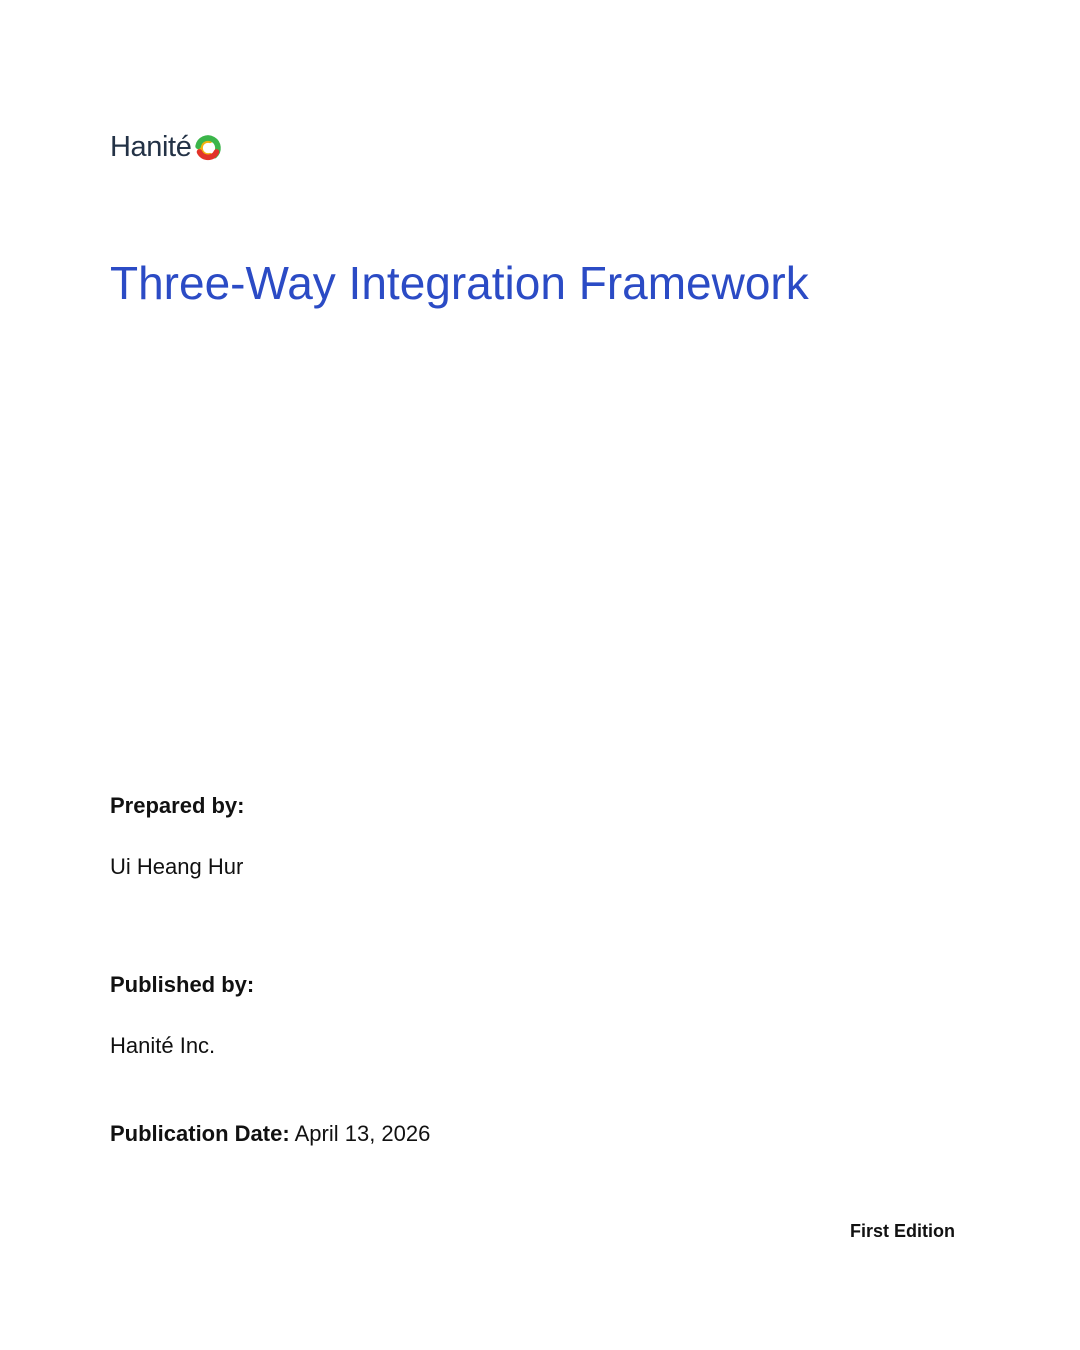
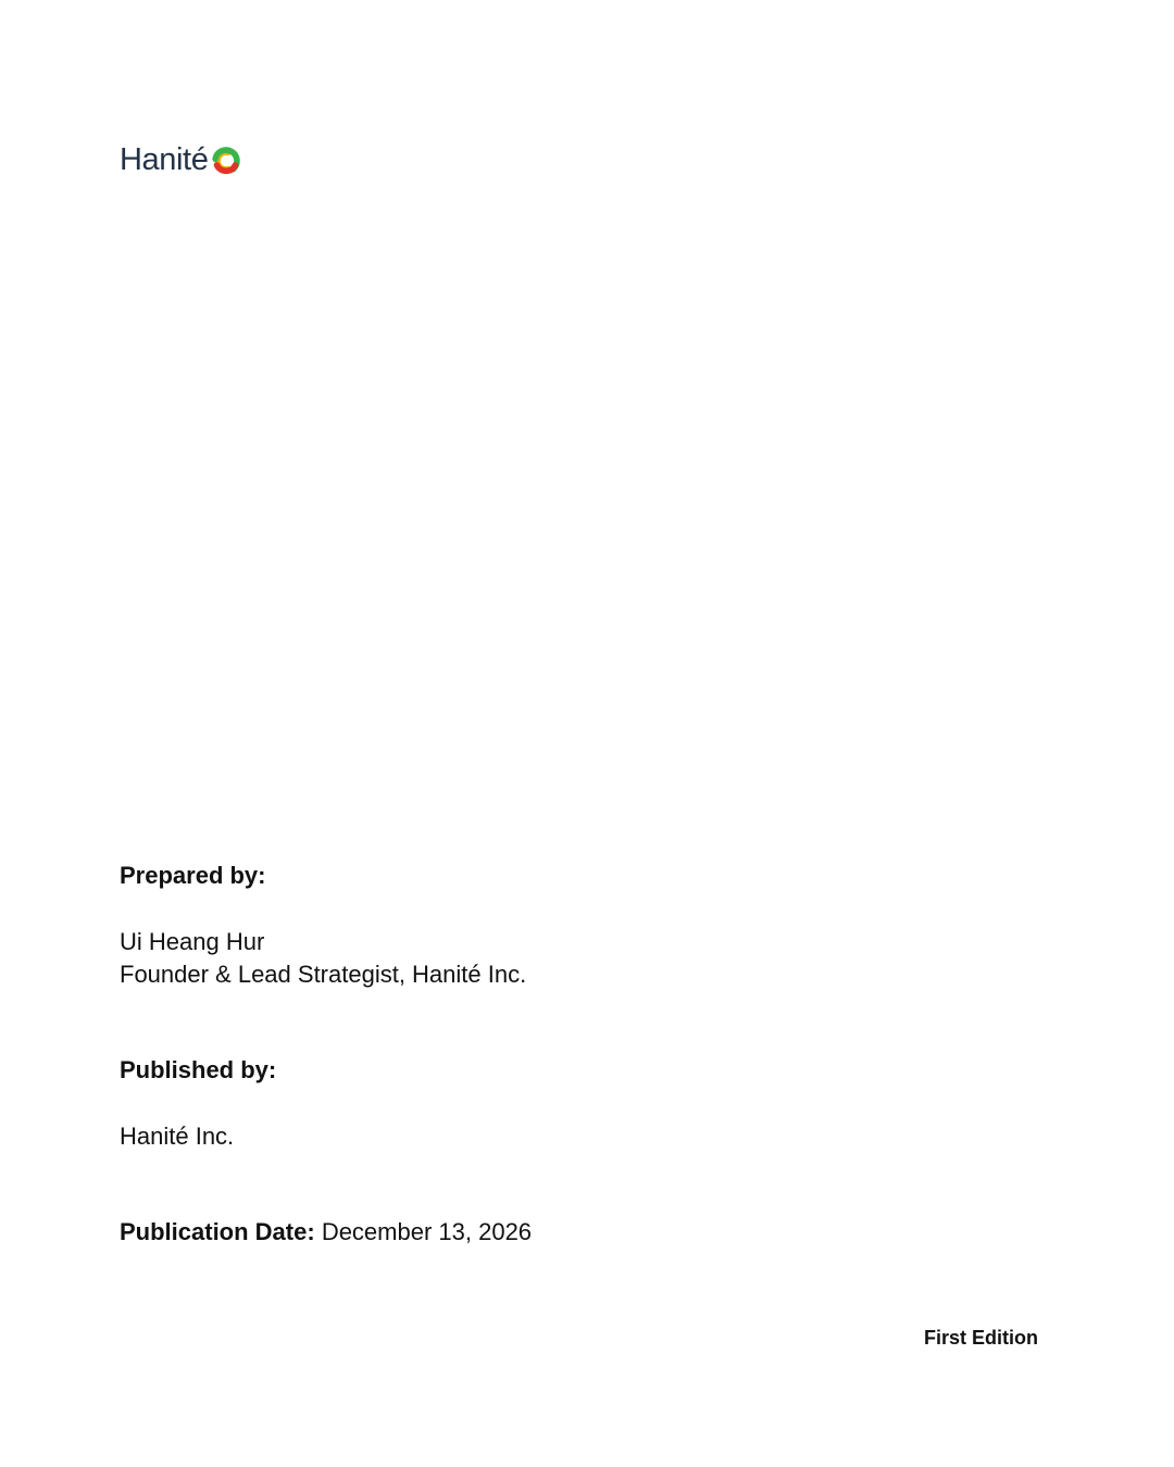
  Hanité
- Three-Way Integration Framework
  Prepared by:
  Ui Heang Hur
+ Founder & Lead Strategist, Hanité Inc.
  Published by:
  Hanité Inc.
- Publication Date: April 13, 2026
+ Publication Date: December 13, 2026
  First Edition
